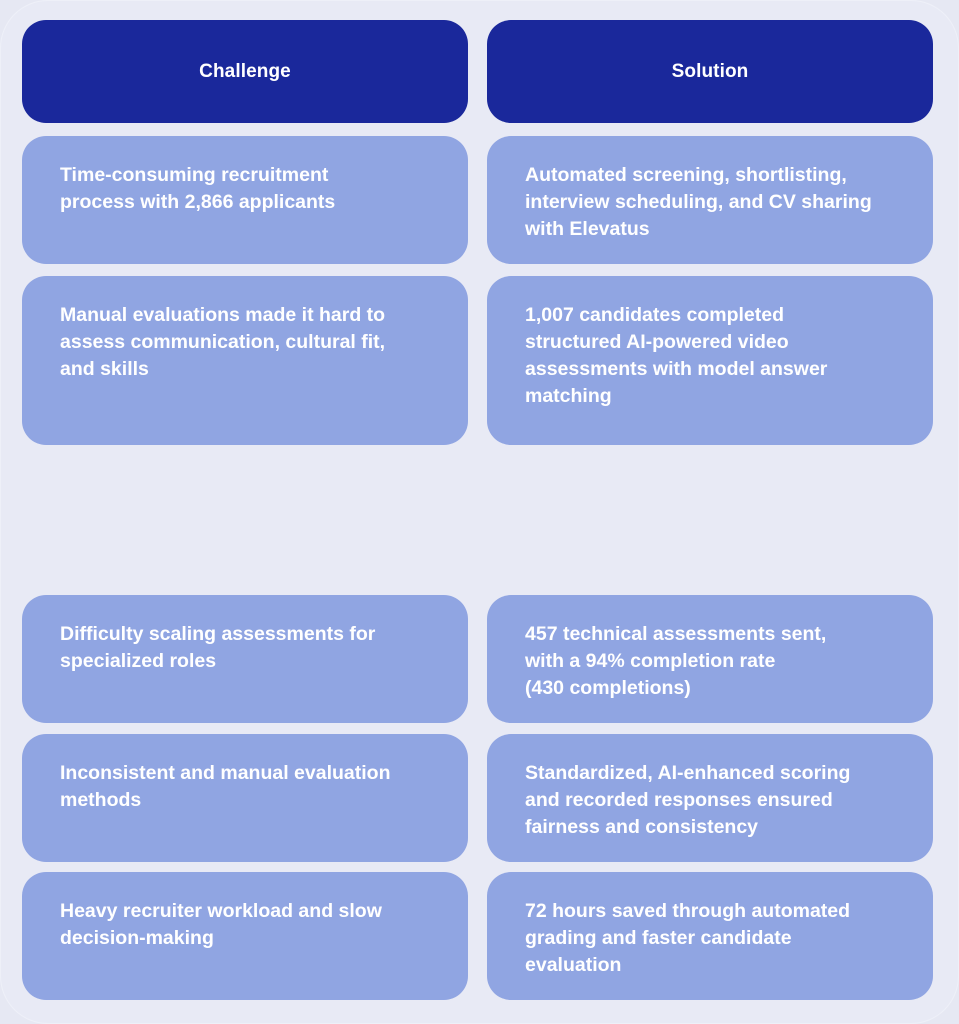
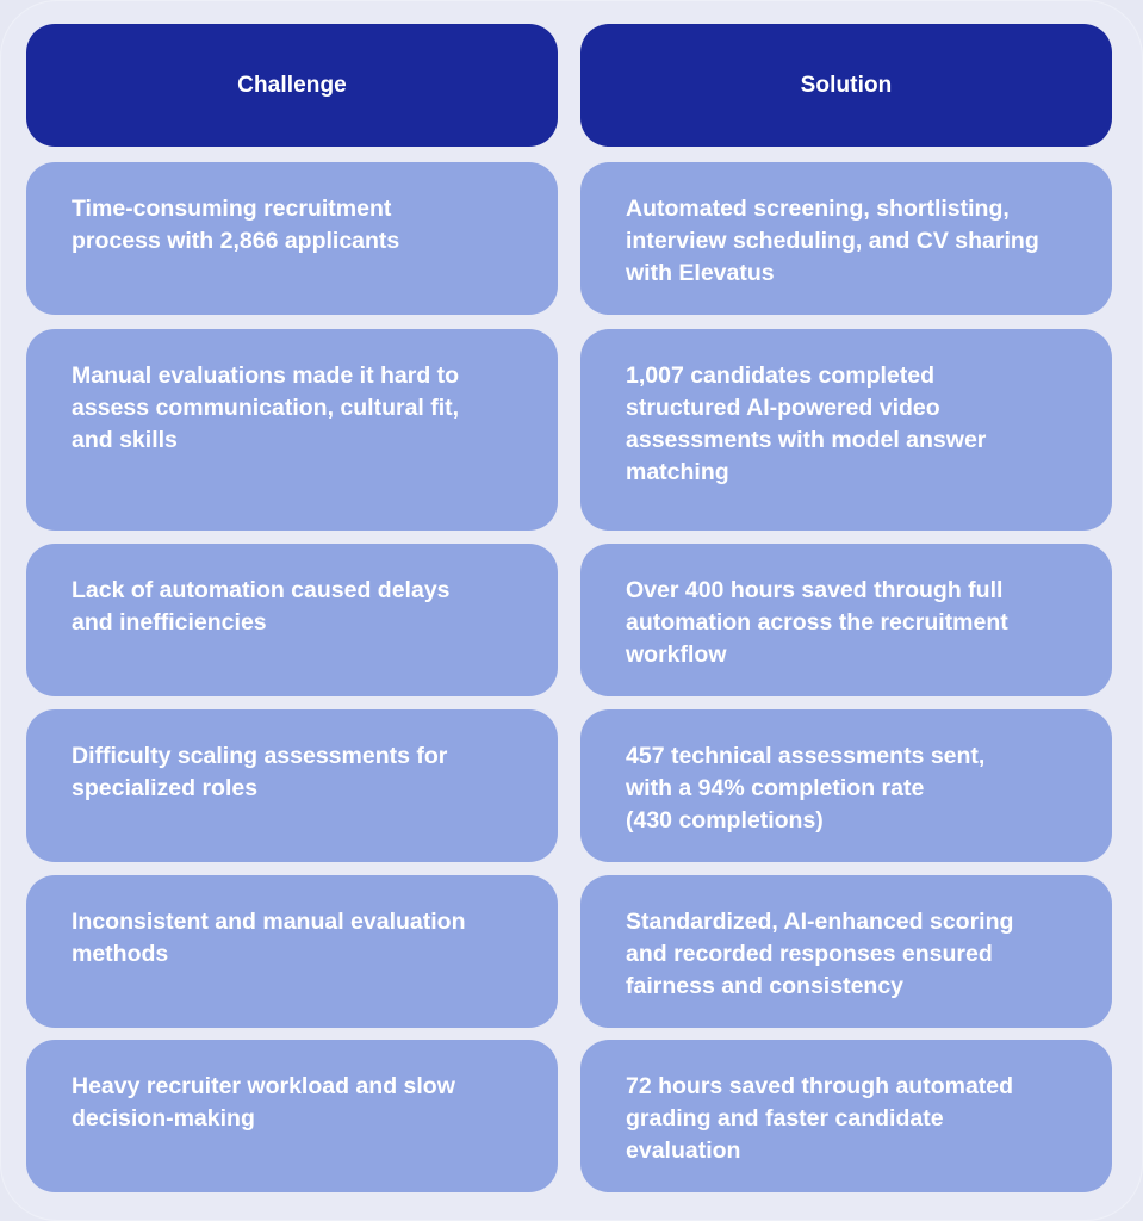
  Challenge
  Solution
  Time-consuming recruitment
  process with 2,866 applicants
  Automated screening, shortlisting,
  interview scheduling, and CV sharing
  with Elevatus
  Manual evaluations made it hard to
  assess communication, cultural fit,
  and skills
  1,007 candidates completed
  structured AI-powered video
  assessments with model answer
  matching
+ Lack of automation caused delays
+ and inefficiencies
+ Over 400 hours saved through full
+ automation across the recruitment
+ workflow
  Difficulty scaling assessments for
  specialized roles
  457 technical assessments sent,
  with a 94% completion rate
  (430 completions)
  Inconsistent and manual evaluation
  methods
  Standardized, AI-enhanced scoring
  and recorded responses ensured
  fairness and consistency
  Heavy recruiter workload and slow
  decision-making
  72 hours saved through automated
  grading and faster candidate
  evaluation
